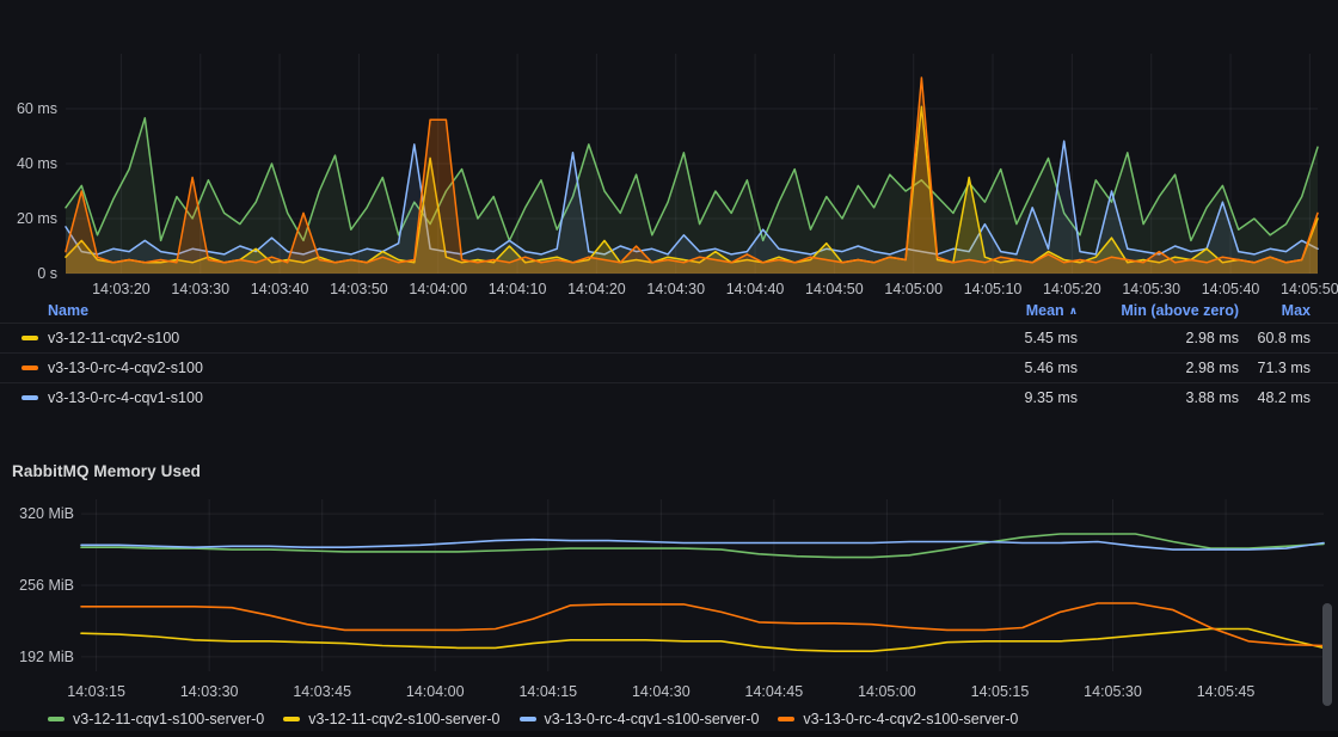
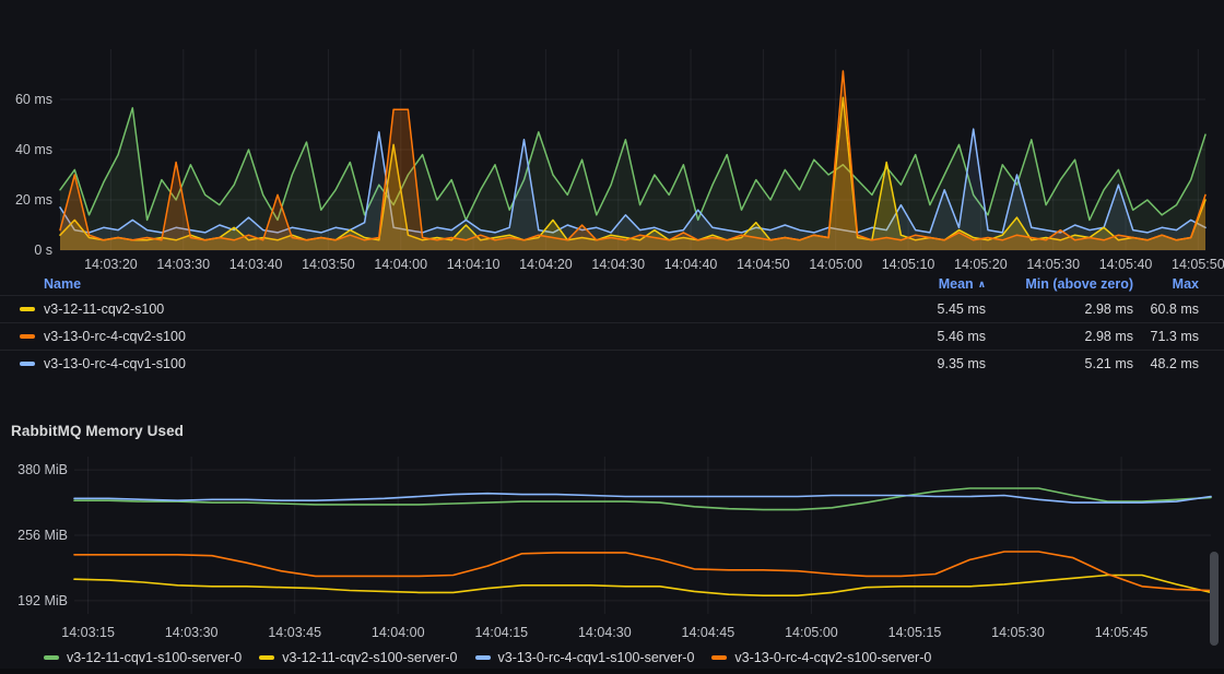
  0 s
  20 ms
  40 ms
  60 ms
  14:03:20
  14:03:30
  14:03:40
  14:03:50
  14:04:00
  14:04:10
  14:04:20
  14:04:30
  14:04:40
  14:04:50
  14:05:00
  14:05:10
  14:05:20
  14:05:30
  14:05:40
  14:05:50
  192 MiB
  256 MiB
- 320 MiB
+ 380 MiB
  14:03:15
  14:03:30
  14:03:45
  14:04:00
  14:04:15
  14:04:30
  14:04:45
  14:05:00
  14:05:15
  14:05:30
  14:05:45
  RabbitMQ Memory Used
  Name
  Mean ∧
  Min (above zero)
  Max
  v3-12-11-cqv2-s100
  5.45 ms
  2.98 ms
  60.8 ms
  v3-13-0-rc-4-cqv2-s100
  5.46 ms
  2.98 ms
  71.3 ms
  v3-13-0-rc-4-cqv1-s100
  9.35 ms
- 3.88 ms
+ 5.21 ms
  48.2 ms
  v3-12-11-cqv1-s100-server-0
  v3-12-11-cqv2-s100-server-0
  v3-13-0-rc-4-cqv1-s100-server-0
  v3-13-0-rc-4-cqv2-s100-server-0
